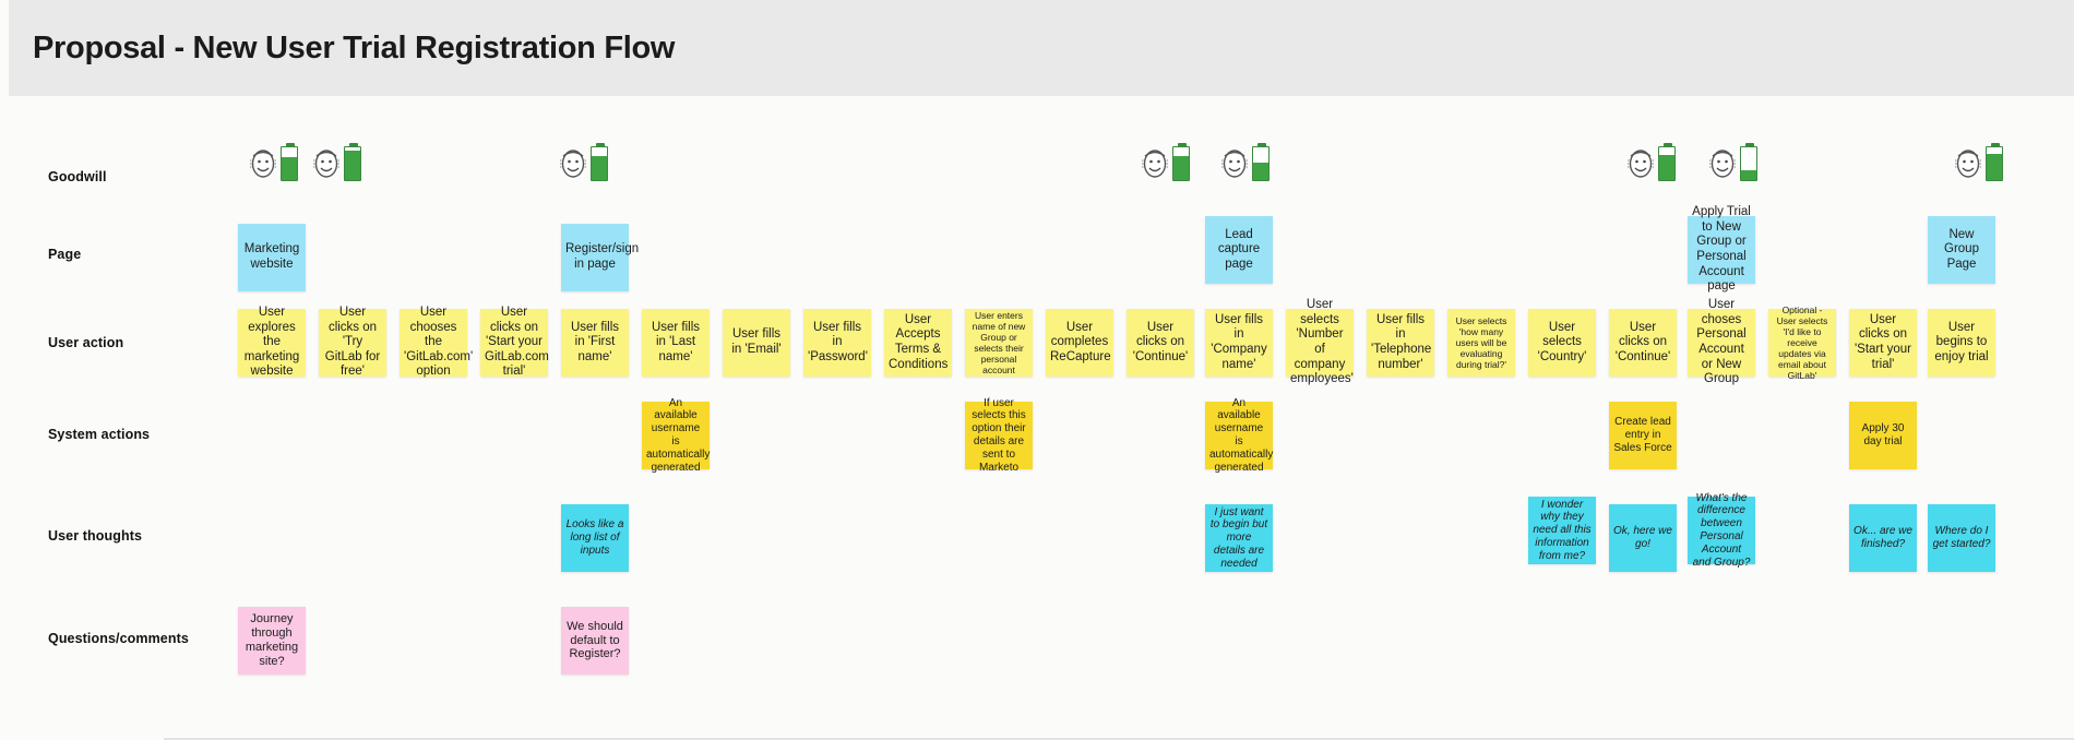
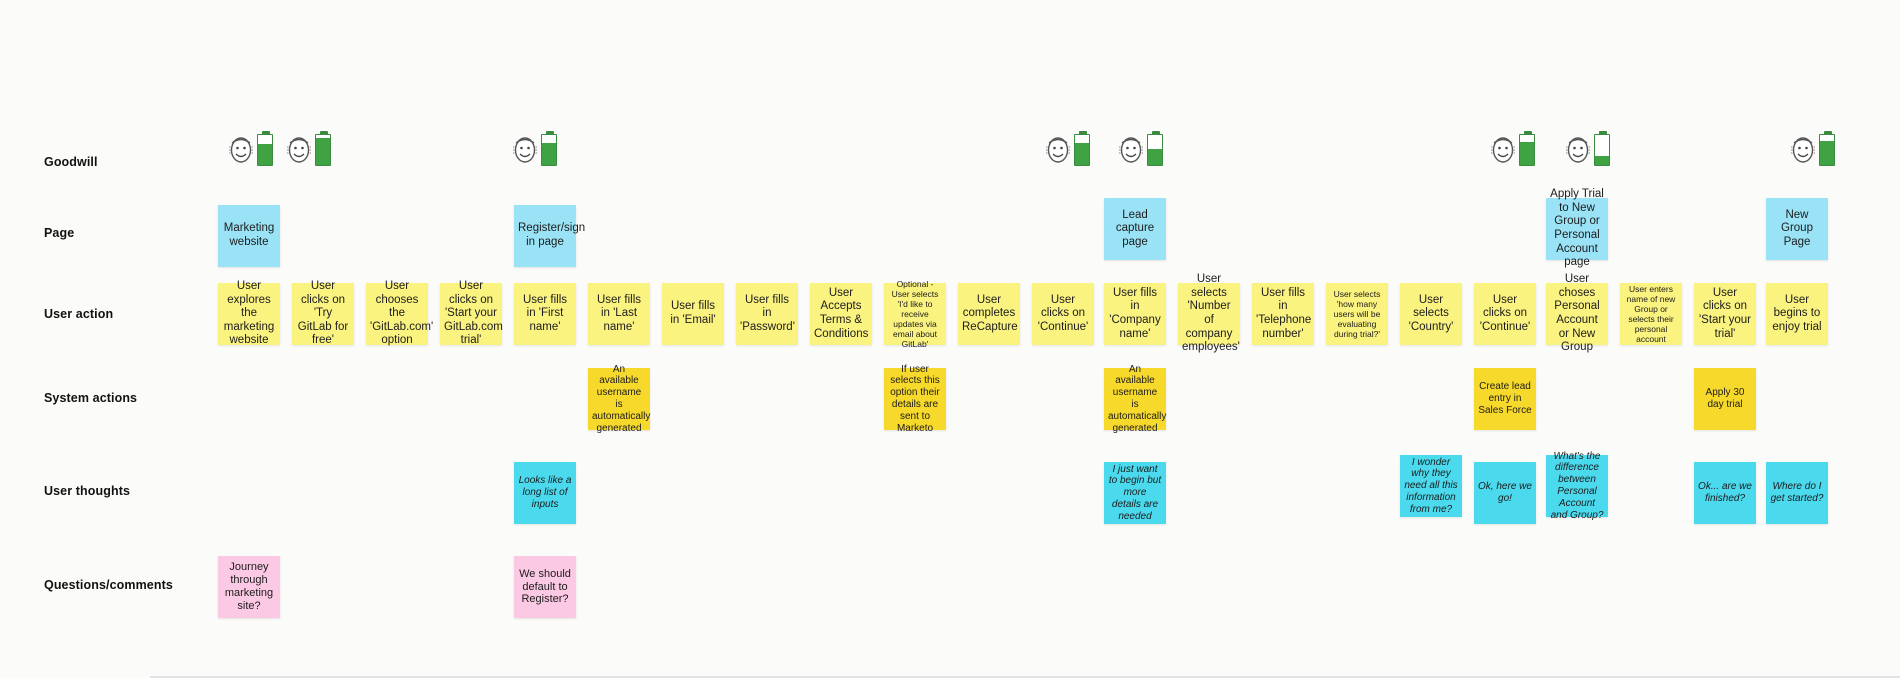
- Proposal - New User Trial Registration Flow
  Goodwill
  Page
  User action
  System actions
  User thoughts
  Questions/comments
  Marketing website
  Register/sign in page
  Lead capture page
  Apply Trial to New Group or Personal Account page
  New Group Page
  User explores the marketing website
  User clicks on 'Try GitLab for free'
  User chooses the 'GitLab.com' option
  User clicks on 'Start your GitLab.com trial'
  User fills in 'First name'
  User fills in 'Last name'
  User fills in 'Email'
  User fills in 'Password'
  User Accepts Terms & Conditions
- User enters name of new Group or selects their personal account
+ Optional - User selects 'I'd like to receive updates via email about GitLab'
  User completes ReCapture
  User clicks on 'Continue'
  User fills in 'Company name'
  User selects 'Number of company employees'
  User fills in 'Telephone number'
  User selects 'how many users will be evaluating during trial?'
  User selects 'Country'
  User clicks on 'Continue'
  User choses Personal Account or New Group
- Optional - User selects 'I'd like to receive updates via email about GitLab'
+ User enters name of new Group or selects their personal account
  User clicks on 'Start your trial'
  User begins to enjoy trial
  An available username is automatically generated
  If user selects this option their details are sent to Marketo
  An available username is automatically generated
  Create lead entry in Sales Force
  Apply 30 day trial
  Looks like a long list of inputs
  I just want to begin but more details are needed
  I wonder why they need all this information from me?
  Ok, here we go!
  What's the difference between Personal Account and Group?
  Ok... are we finished?
  Where do I get started?
  Journey through marketing site?
  We should default to Register?
